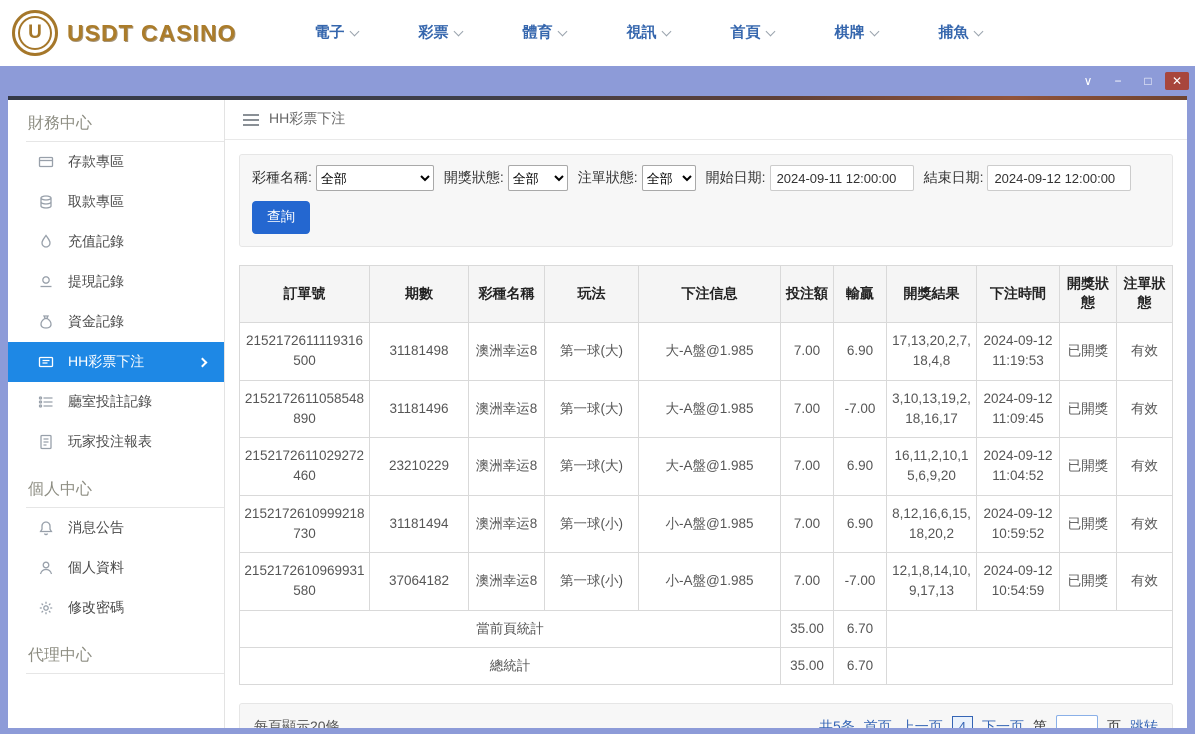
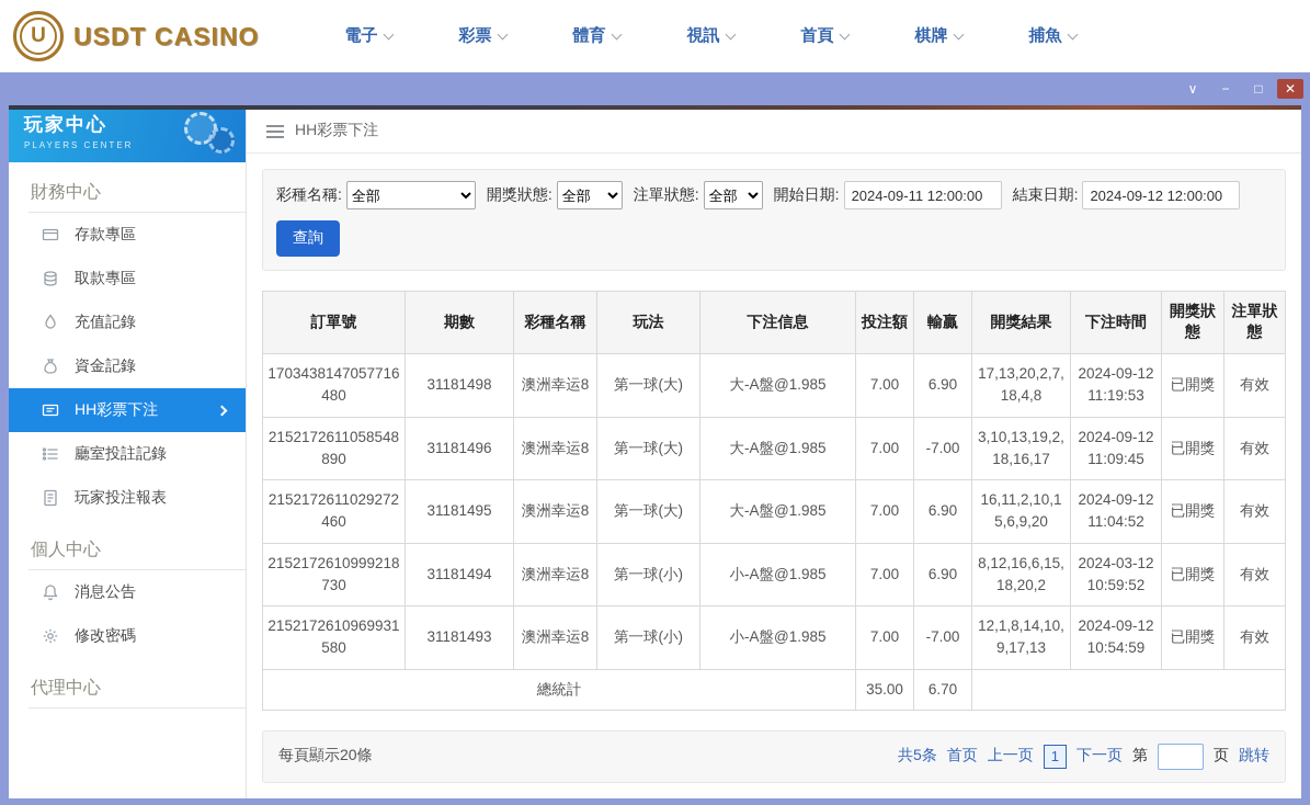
  U
  USDT CASINO
  電子
  彩票
  體育
  視訊
  首頁
  棋牌
  捕魚
  ∨
  −
  □
  ✕
+ 玩家中心
+ PLAYERS CENTER
  財務中心
  存款專區
  取款專區
  充值記錄
- 提現記錄
  資金記錄
  HH彩票下注
  廳室投註記錄
  玩家投注報表
  個人中心
  消息公告
- 個人資料
  修改密碼
  代理中心
  HH彩票下注
  彩種名稱:
  全部
  開獎狀態:
  全部
  注單狀態:
  全部
  開始日期:
  2024-09-11 12:00:00
  結束日期:
  2024-09-12 12:00:00
  查詢
  訂單號	期數	彩種名稱	玩法	下注信息	投注額	輸贏	開獎結果	下注時間	開獎狀態	注單狀態
- 2152172611119316500	31181498	澳洲幸运8	第一球(大)	大-A盤@1.985	7.00	6.90	17,13,20,2,7,18,4,8	2024-09-12 11:19:53	已開獎	有效
+ 1703438147057716480	31181498	澳洲幸运8	第一球(大)	大-A盤@1.985	7.00	6.90	17,13,20,2,7,18,4,8	2024-09-12 11:19:53	已開獎	有效
  2152172611058548890	31181496	澳洲幸运8	第一球(大)	大-A盤@1.985	7.00	-7.00	3,10,13,19,2,18,16,17	2024-09-12 11:09:45	已開獎	有效
- 2152172611029272460	23210229	澳洲幸运8	第一球(大)	大-A盤@1.985	7.00	6.90	16,11,2,10,15,6,9,20	2024-09-12 11:04:52	已開獎	有效
+ 2152172611029272460	31181495	澳洲幸运8	第一球(大)	大-A盤@1.985	7.00	6.90	16,11,2,10,15,6,9,20	2024-09-12 11:04:52	已開獎	有效
- 2152172610999218730	31181494	澳洲幸运8	第一球(小)	小-A盤@1.985	7.00	6.90	8,12,16,6,15,18,20,2	2024-09-12 10:59:52	已開獎	有效
+ 2152172610999218730	31181494	澳洲幸运8	第一球(小)	小-A盤@1.985	7.00	6.90	8,12,16,6,15,18,20,2	2024-03-12 10:59:52	已開獎	有效
- 2152172610969931580	37064182	澳洲幸运8	第一球(小)	小-A盤@1.985	7.00	-7.00	12,1,8,14,10,9,17,13	2024-09-12 10:54:59	已開獎	有效
+ 2152172610969931580	31181493	澳洲幸运8	第一球(小)	小-A盤@1.985	7.00	-7.00	12,1,8,14,10,9,17,13	2024-09-12 10:54:59	已開獎	有效
- 當前頁統計	35.00	6.70
  總統計	35.00	6.70
  每頁顯示20條
  共5条
  首页
  上一页
- 4
+ 1
  下一页
  第
  页
  跳转
